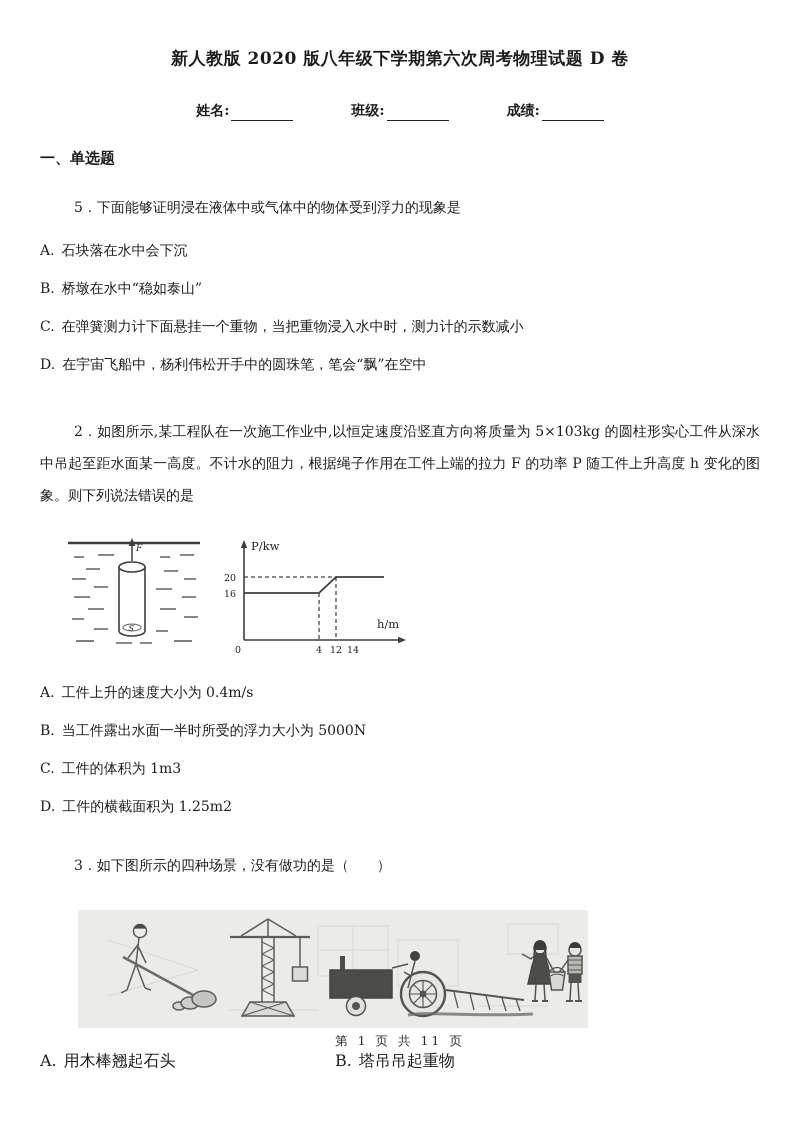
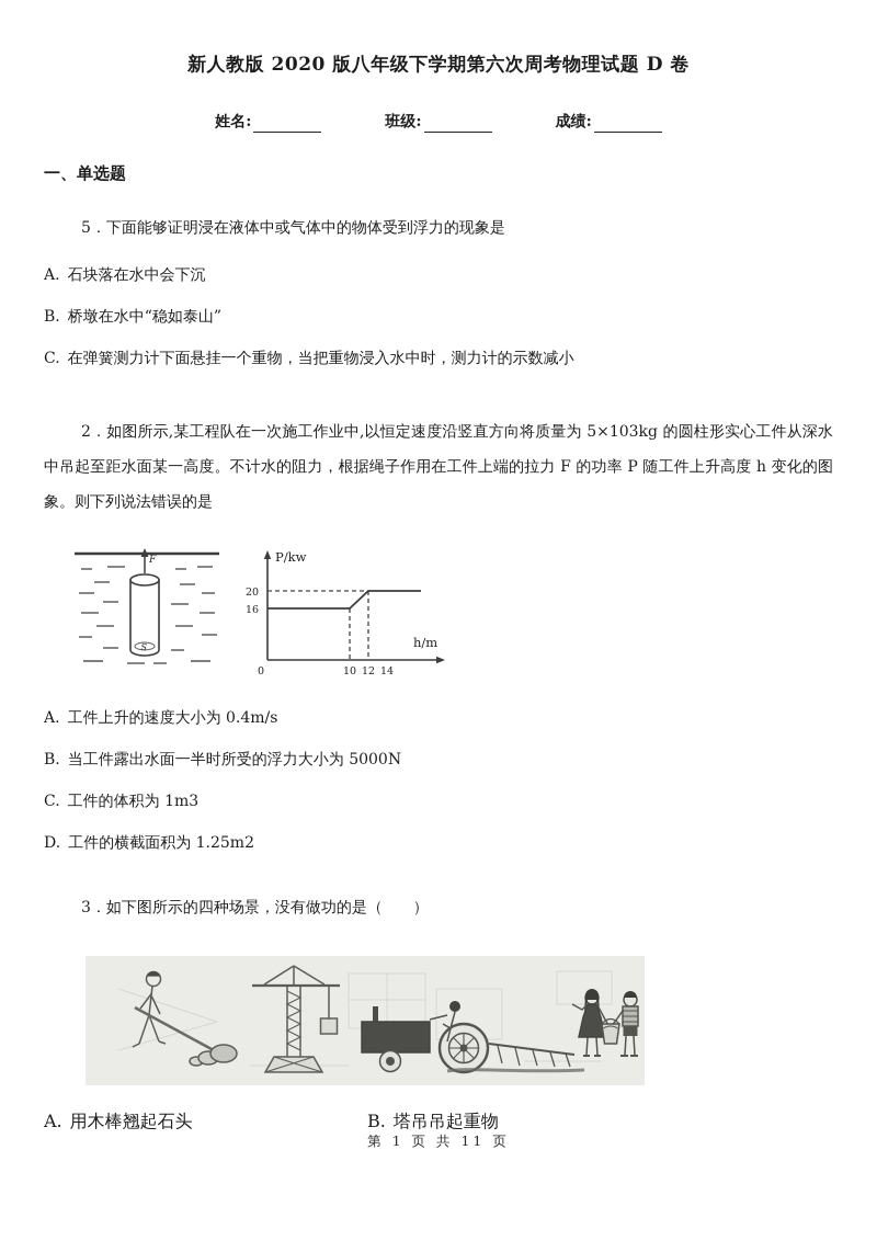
  新人教版 2020 版八年级下学期第六次周考物理试题 D 卷
  姓名:
  班级:
  成绩:
  一、单选题
  5．下面能够证明浸在液体中或气体中的物体受到浮力的现象是
  A. 石块落在水中会下沉
  B. 桥墩在水中“稳如泰山”
  C. 在弹簧测力计下面悬挂一个重物，当把重物浸入水中时，测力计的示数减小
- D. 在宇宙飞船中，杨利伟松开手中的圆珠笔，笔会“飘”在空中
  2．如图所示,某工程队在一次施工作业中,以恒定速度沿竖直方向将质量为 5×103kg 的圆柱形实心工件从深水中吊起至距水面某一高度。不计水的阻力，根据绳子作用在工件上端的拉力 F 的功率 P 随工件上升高度 h 变化的图象。则下列说法错误的是
  S
  F
  P/kw
  h/m
  20
  16
  0
- 4
+ 10
  12
  14
  A. 工件上升的速度大小为 0.4m/s
  B. 当工件露出水面一半时所受的浮力大小为 5000N
  C. 工件的体积为 1m3
  D. 工件的横截面积为 1.25m2
  3．如下图所示的四种场景，没有做功的是（ ）
  A. 用木棒翘起石头
  B. 塔吊吊起重物
  第 1 页 共 11 页
